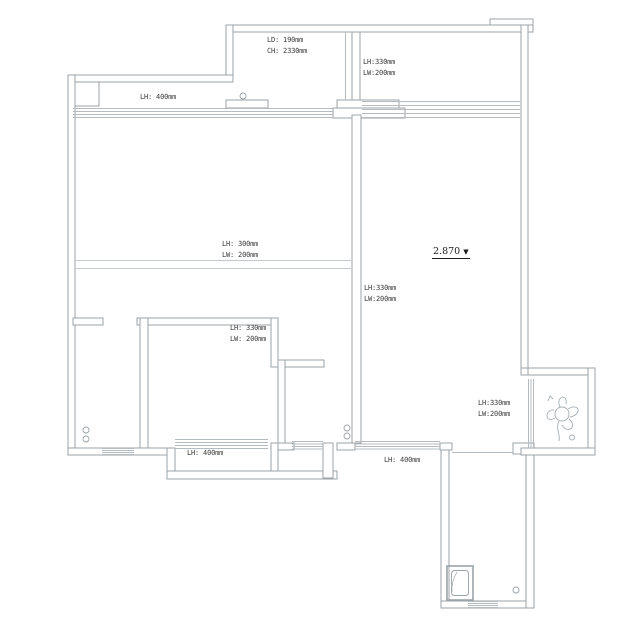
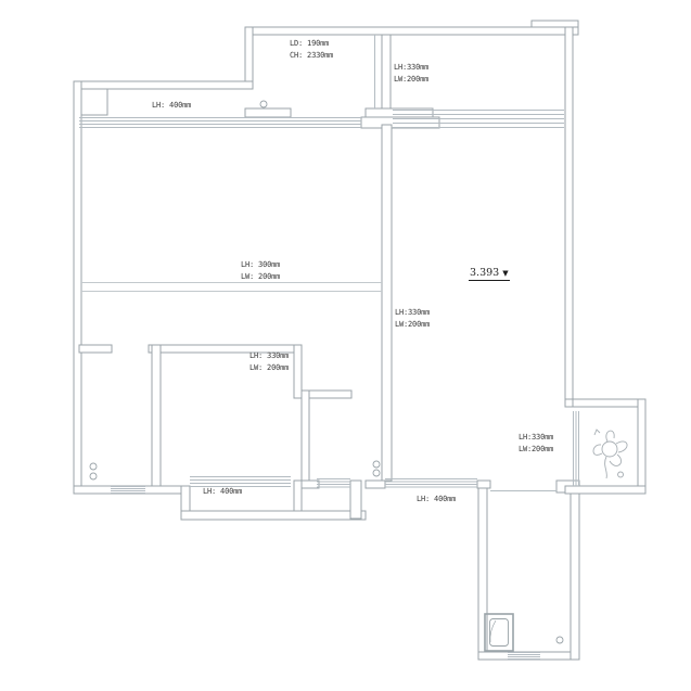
  LD: 190mm
  CH: 2330mm
  LH:330mm
  LW:200mm
  LH: 400mm
  LH: 300mm
  LW: 200mm
- 2.870
+ 3.393
  ▼
  LH:330mm
  LW:200mm
  LH: 330mm
  LW: 200mm
  LH: 400mm
  LH: 400mm
  LH:330mm
  LW:200mm
